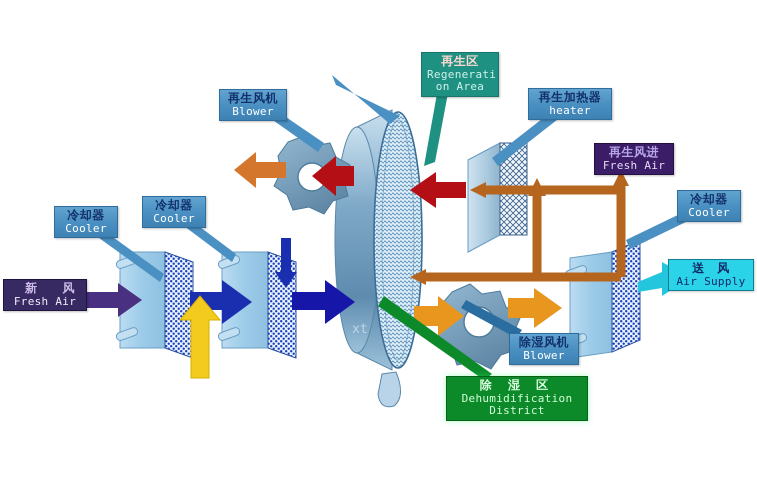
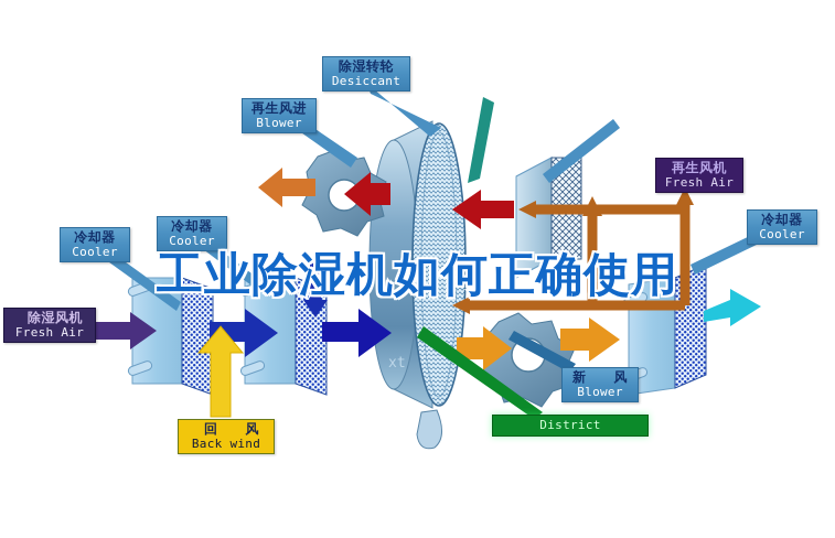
+ 除湿转轮
+ Desiccant
- 再生风机
+ 再生风进
  Blower
- 再生区
- Regenerati
- on Area
- 再生加热器
- heater
- 再生风进
+ 再生风机
  Fresh Air
  冷却器
  Cooler
  冷却器
  Cooler
  冷却器
  Cooler
- 新 风
+ 除湿风机
  Fresh Air
+ 回 风
+ Back wind
- 除湿风机
+ 新 风
  Blower
- 送 风
- Air Supply
- 除 湿 区
- Dehumidification
  District
+ 工业除湿机如何正确使用
  xt
